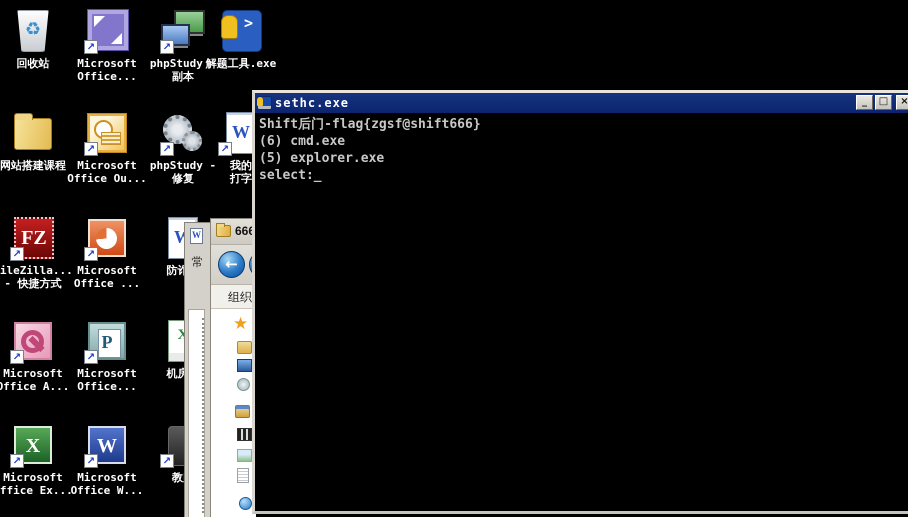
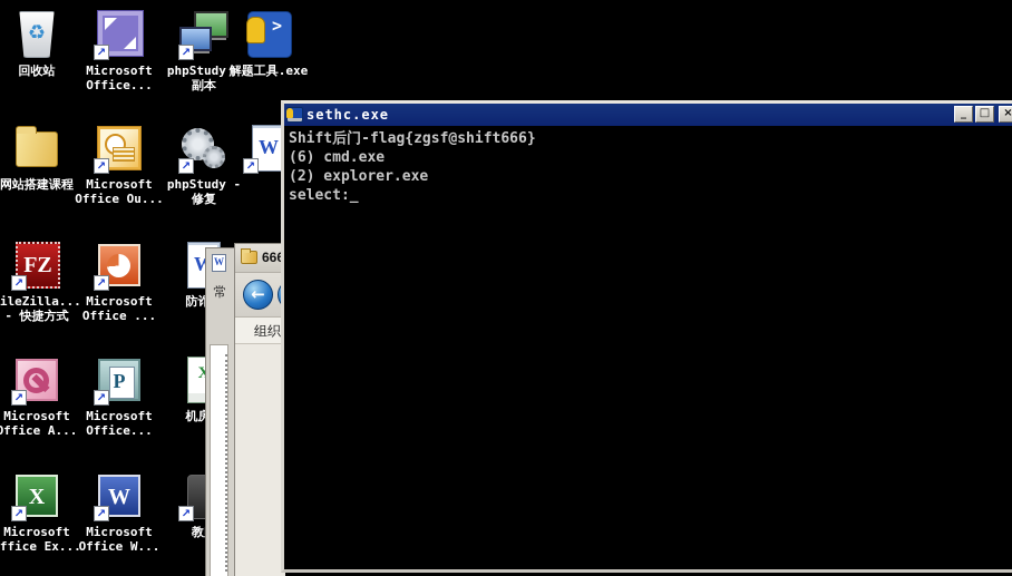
  回收站
  ↗
  Microsoft
  Office...
  ↗
  phpStudy -
  副本
  解题工具.exe
  网站搭建课程
  ↗
  Microsoft
  Office Ou...
  ↗
  phpStudy -
  修复
  ↗
- 我的
- 打字
  ↗
  ileZilla...
  - 快捷方式
  ↗
  Microsoft
  Office ...
  ↗
  Microsoft
  ffice A...
  ↗
  Microsoft
  Office...
  ↗
  Microsoft
  ffice Ex...
  ↗
  Microsoft
  Office W...
  ↗
  常
  ←
  组织
- ★
  sethc.exe
  _
  □
  ×
  Shift后门-flag{zgsf@shift666}
  (6) cmd.exe
- (5) explorer.exe
+ (2) explorer.exe
  select:_
